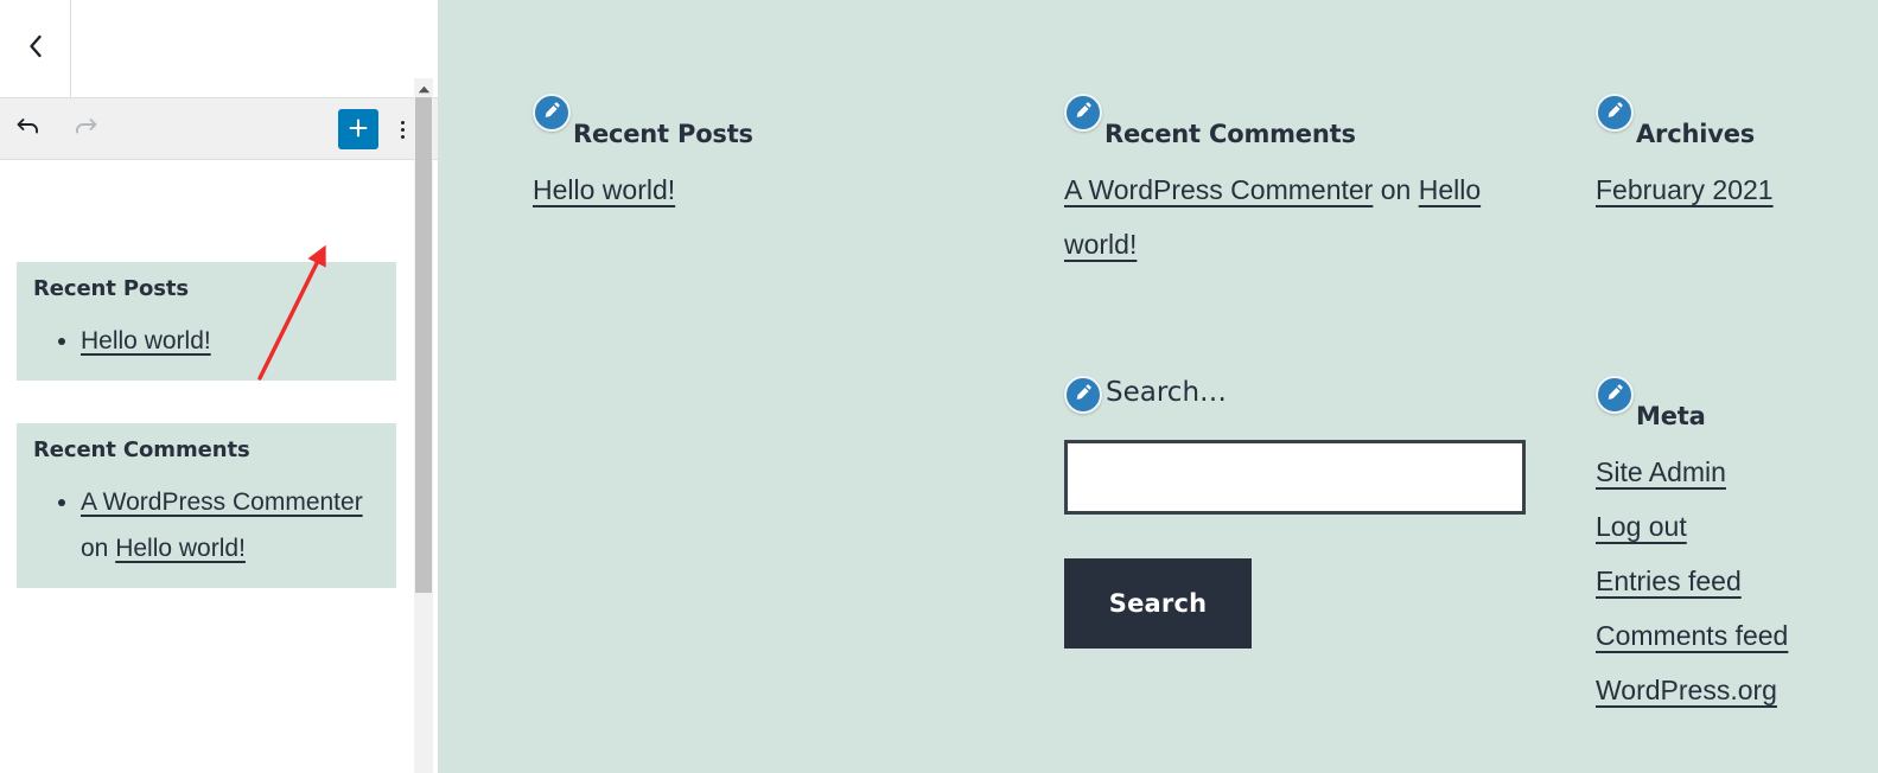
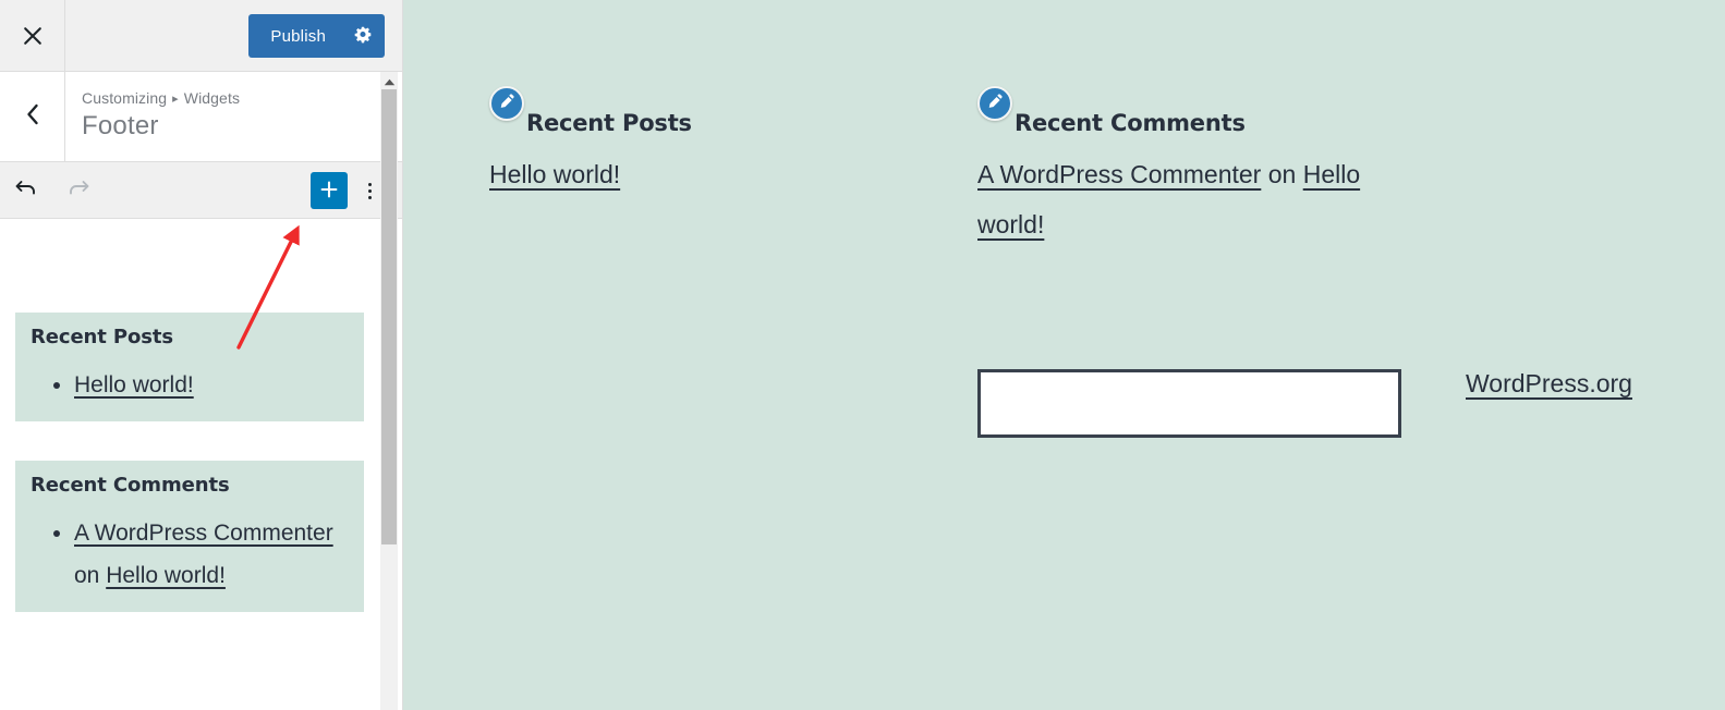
+ Publish
+ Customizing ▸ Widgets
+ Footer
  Recent Posts
  Hello world!
  Recent Comments
  A WordPress Commenter on Hello world!
  Recent Posts
  Hello world!
  Recent Comments
  A WordPress Commenter on Hello world!
- Archives
- February 2021
- Search…
- Search
- Meta
- Site Admin
- Log out
- Entries feed
- Comments feed
  WordPress.org
